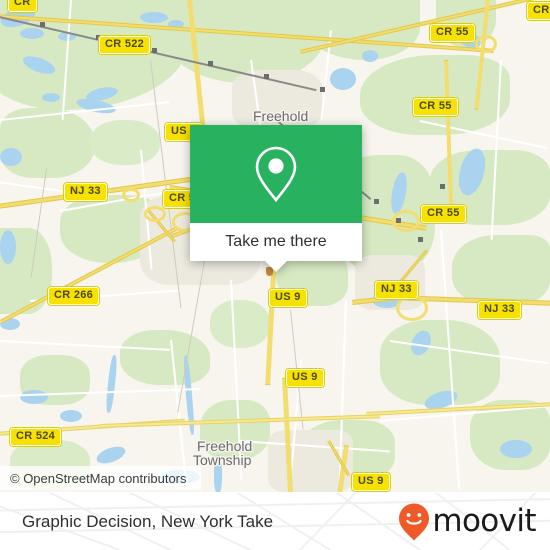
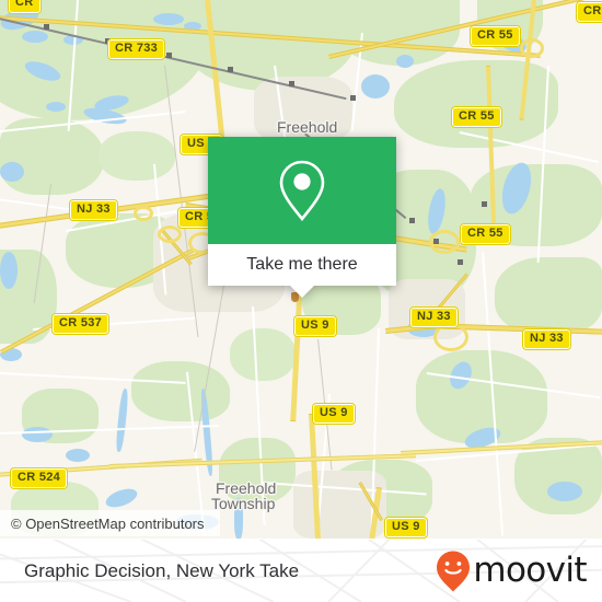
  Freehold
  Freehold
  Township
- CR 522
+ CR 733
  CR 55
  CR 55
  CR
  CR
  NJ 33
  CR 55
- CR 266
+ CR 537
  US 9
  NJ 33
  NJ 33
  US 9
  CR 524
  US 9
  Take me there
  © OpenStreetMap contributors
  Graphic Decision, New York Take
  moovit
